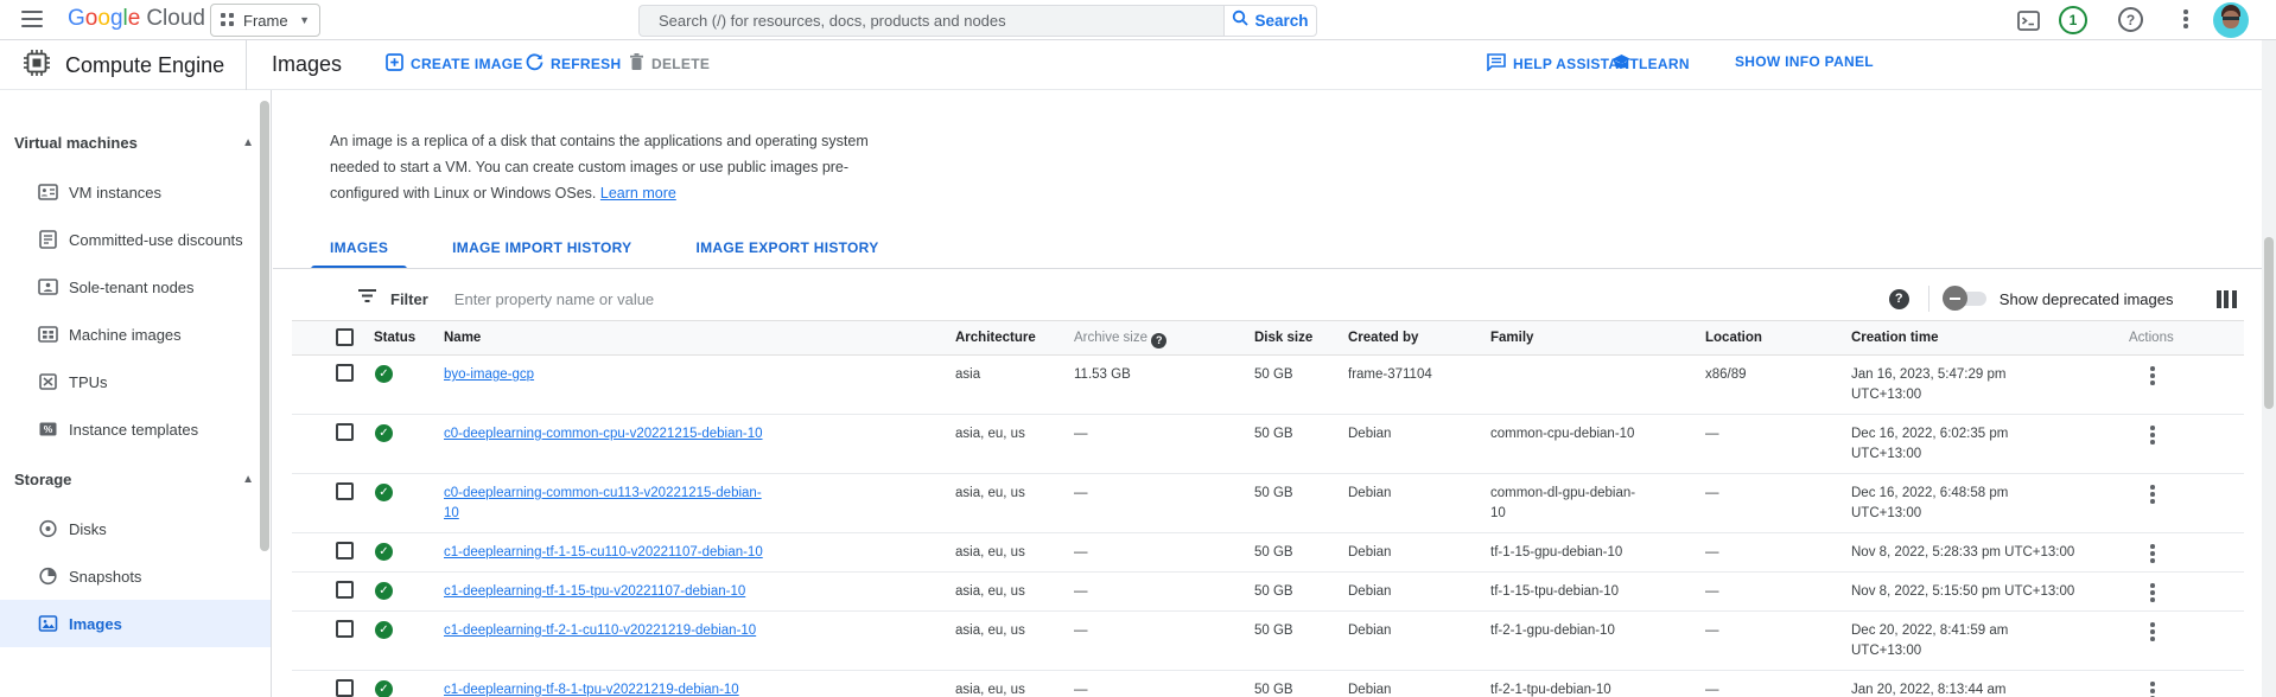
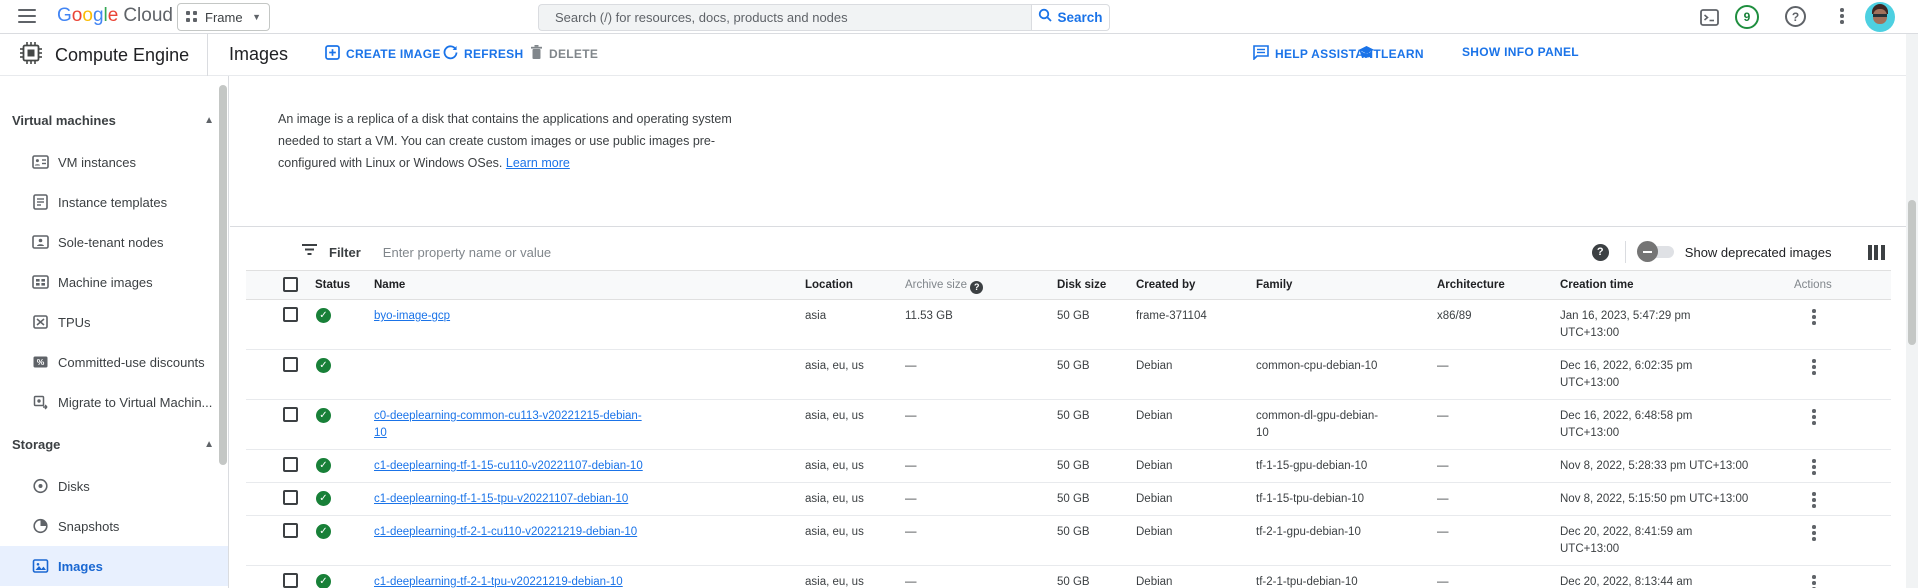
  Google Cloud
  Frame
  ▼
  Search (/) for resources, docs, products and nodes
  Search
- 1
+ 9
  ?
  Compute Engine
  Images
  CREATE IMAGE
  REFRESH
  DELETE
  HELP ASSISTAT
  LEARN
  SHOW INFO PANEL
  Virtual machines
  ▲
  VM instances
- Committed-use discounts
+ Instance templates
  Sole-tenant nodes
  Machine images
  TPUs
  %
- Instance templates
+ Committed-use discounts
+ Migrate to Virtual Machin...
  Storage
  ▲
  Disks
  Snapshots
  Images
  An image is a replica of a disk that contains the applications and operating system
  needed to start a VM. You can create custom images or use public images pre-
  configured with Linux or Windows OSes. Learn more
- IMAGES
- IMAGE IMPORT HISTORY
- IMAGE EXPORT HISTORY
  Filter
  Enter property name or value
  ?
  Show deprecated images
  Status
  Name
- Architecture
+ Location
  Archive size ?
  Disk size
  Created by
  Family
- Location
+ Architecture
  Creation time
  Actions
  ✓
  byo-image-gcp
  asia
  11.53 GB
  50 GB
  frame-371104
  x86/89
  Jan 16, 2023, 5:47:29 pm
  UTC+13:00
  ✓
- c0-deeplearning-common-cpu-v20221215-debian-10
  asia, eu, us
  —
  50 GB
  Debian
  common-cpu-debian-10
  —
  Dec 16, 2022, 6:02:35 pm
  UTC+13:00
  ✓
  c0-deeplearning-common-cu113-v20221215-debian-
  10
  asia, eu, us
  —
  50 GB
  Debian
  common-dl-gpu-debian-
  10
  —
  Dec 16, 2022, 6:48:58 pm
  UTC+13:00
  ✓
  c1-deeplearning-tf-1-15-cu110-v20221107-debian-10
  asia, eu, us
  —
  50 GB
  Debian
  tf-1-15-gpu-debian-10
  —
  Nov 8, 2022, 5:28:33 pm UTC+13:00
  ✓
  c1-deeplearning-tf-1-15-tpu-v20221107-debian-10
  asia, eu, us
  —
  50 GB
  Debian
  tf-1-15-tpu-debian-10
  —
  Nov 8, 2022, 5:15:50 pm UTC+13:00
  ✓
  c1-deeplearning-tf-2-1-cu110-v20221219-debian-10
  asia, eu, us
  —
  50 GB
  Debian
  tf-2-1-gpu-debian-10
  —
  Dec 20, 2022, 8:41:59 am
  UTC+13:00
  ✓
- c1-deeplearning-tf-8-1-tpu-v20221219-debian-10
+ c1-deeplearning-tf-2-1-tpu-v20221219-debian-10
  asia, eu, us
  —
  50 GB
  Debian
  tf-2-1-tpu-debian-10
  —
- Jan 20, 2022, 8:13:44 am
+ Dec 20, 2022, 8:13:44 am
